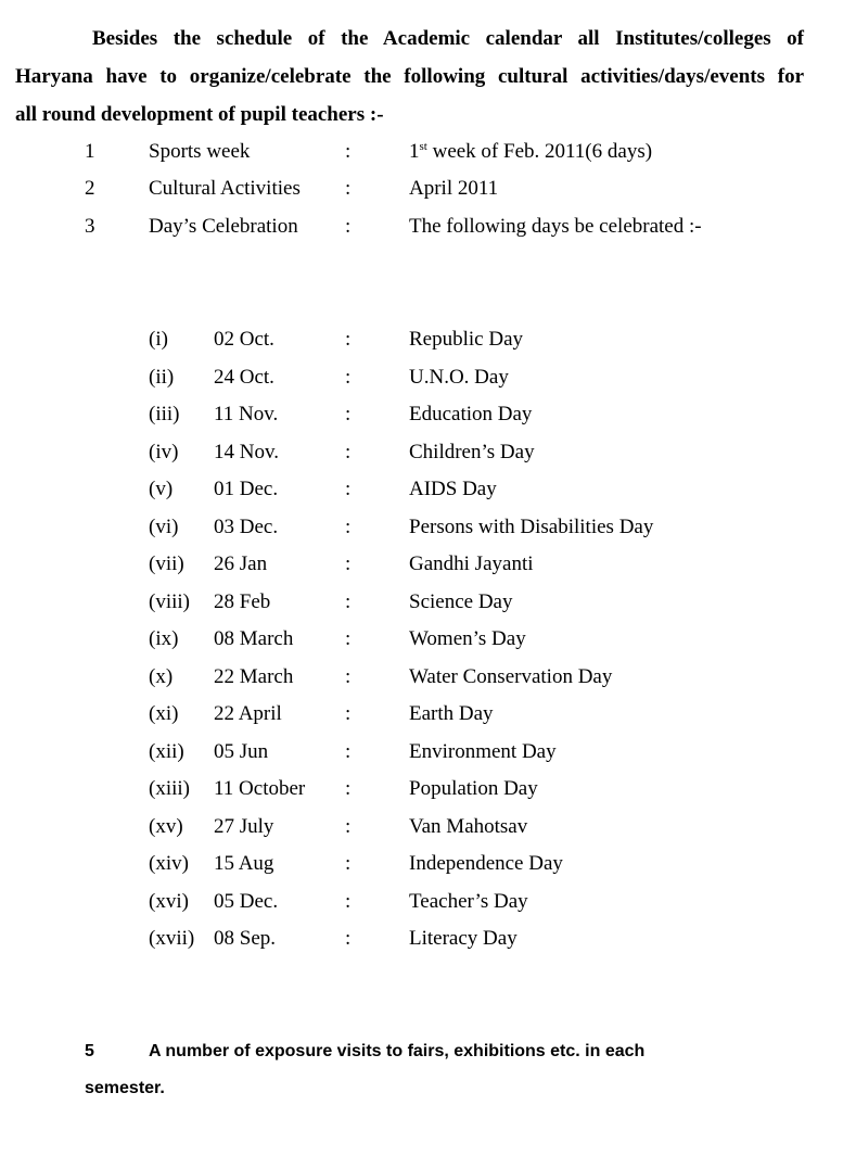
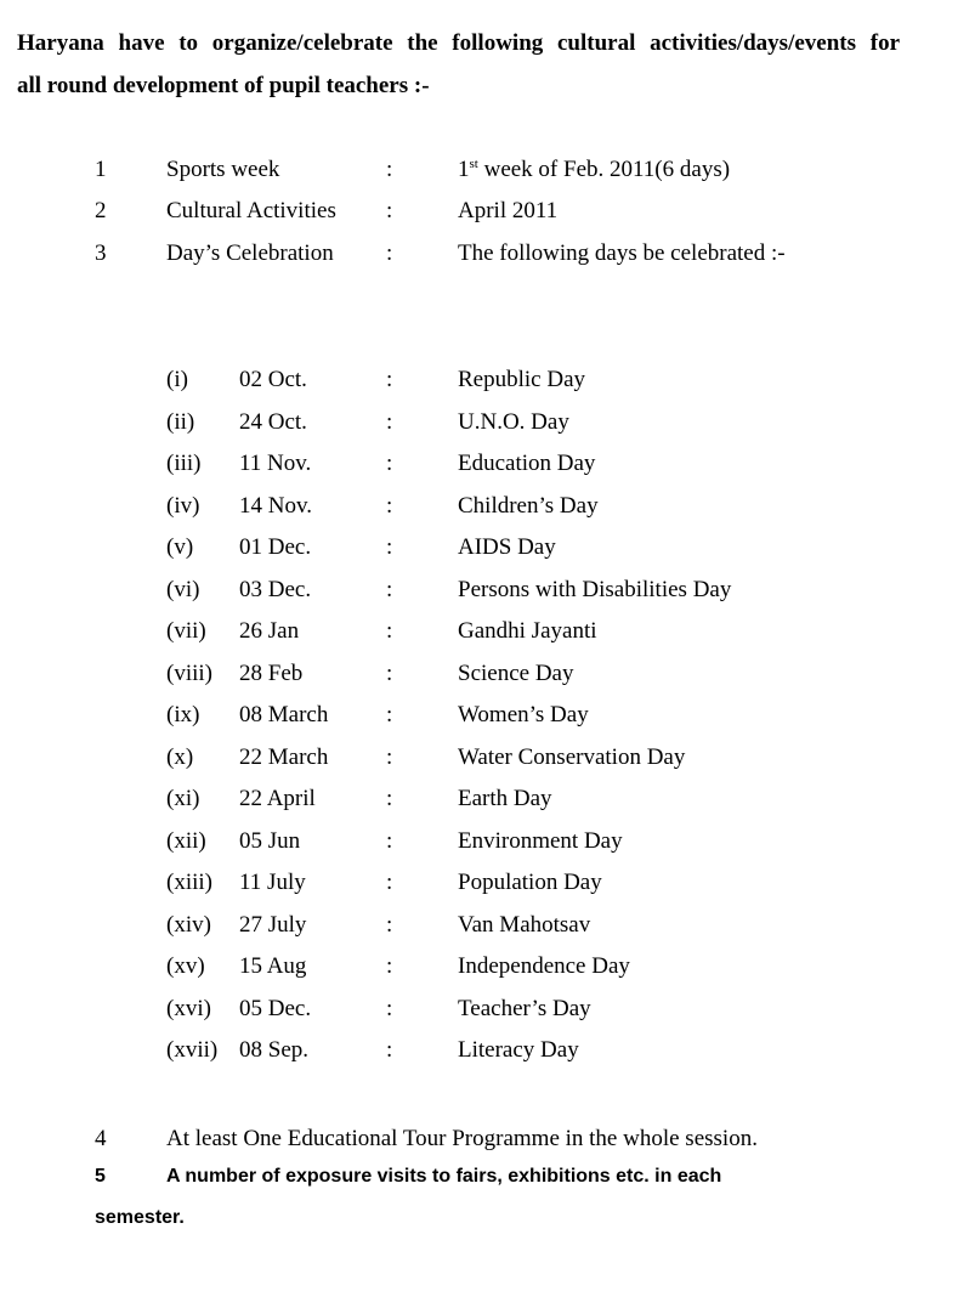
- Besides the schedule of the Academic calendar all Institutes/colleges of
  Haryana have to organize/celebrate the following cultural activities/days/events for
  all round development of pupil teachers :-
  1
  Sports week
  :
  1st week of Feb. 2011(6 days)
  2
  Cultural Activities
  :
  April 2011
  3
  Day’s Celebration
  :
  The following days be celebrated :-
  (i)
  02 Oct.
  :
  Republic Day
  (ii)
  24 Oct.
  :
  U.N.O. Day
  (iii)
  11 Nov.
  :
  Education Day
  (iv)
  14 Nov.
  :
  Children’s Day
  (v)
  01 Dec.
  :
  AIDS Day
  (vi)
  03 Dec.
  :
  Persons with Disabilities Day
  (vii)
  26 Jan
  :
  Gandhi Jayanti
  (viii)
  28 Feb
  :
  Science Day
  (ix)
  08 March
  :
  Women’s Day
  (x)
  22 March
  :
  Water Conservation Day
  (xi)
  22 April
  :
  Earth Day
  (xii)
  05 Jun
  :
  Environment Day
  (xiii)
- 11 October
+ 11 July
  :
  Population Day
- (xv)
+ (xiv)
  27 July
  :
  Van Mahotsav
- (xiv)
+ (xv)
  15 Aug
  :
  Independence Day
  (xvi)
  05 Dec.
  :
  Teacher’s Day
  (xvii)
  08 Sep.
  :
  Literacy Day
+ 4
+ At least One Educational Tour Programme in the whole session.
  5
  A number of exposure visits to fairs, exhibitions etc. in each
  semester.
